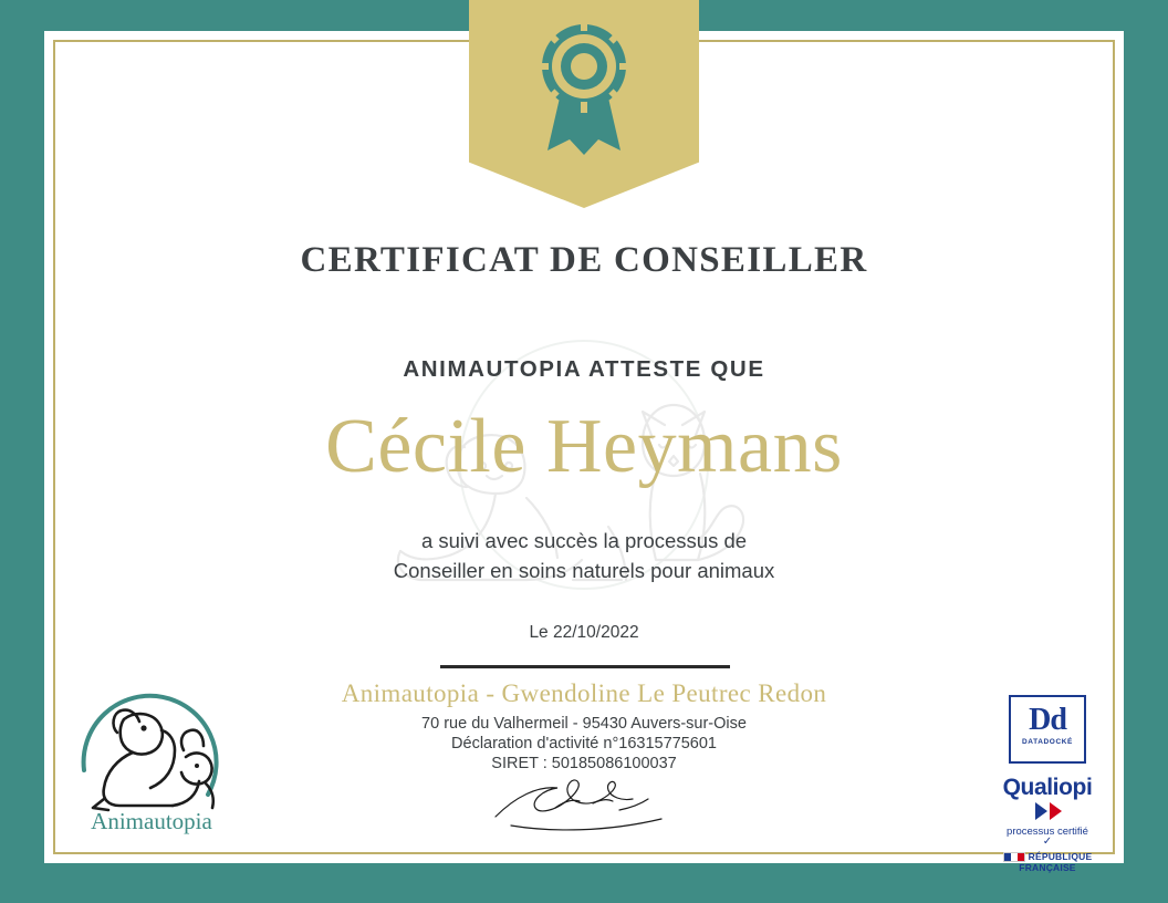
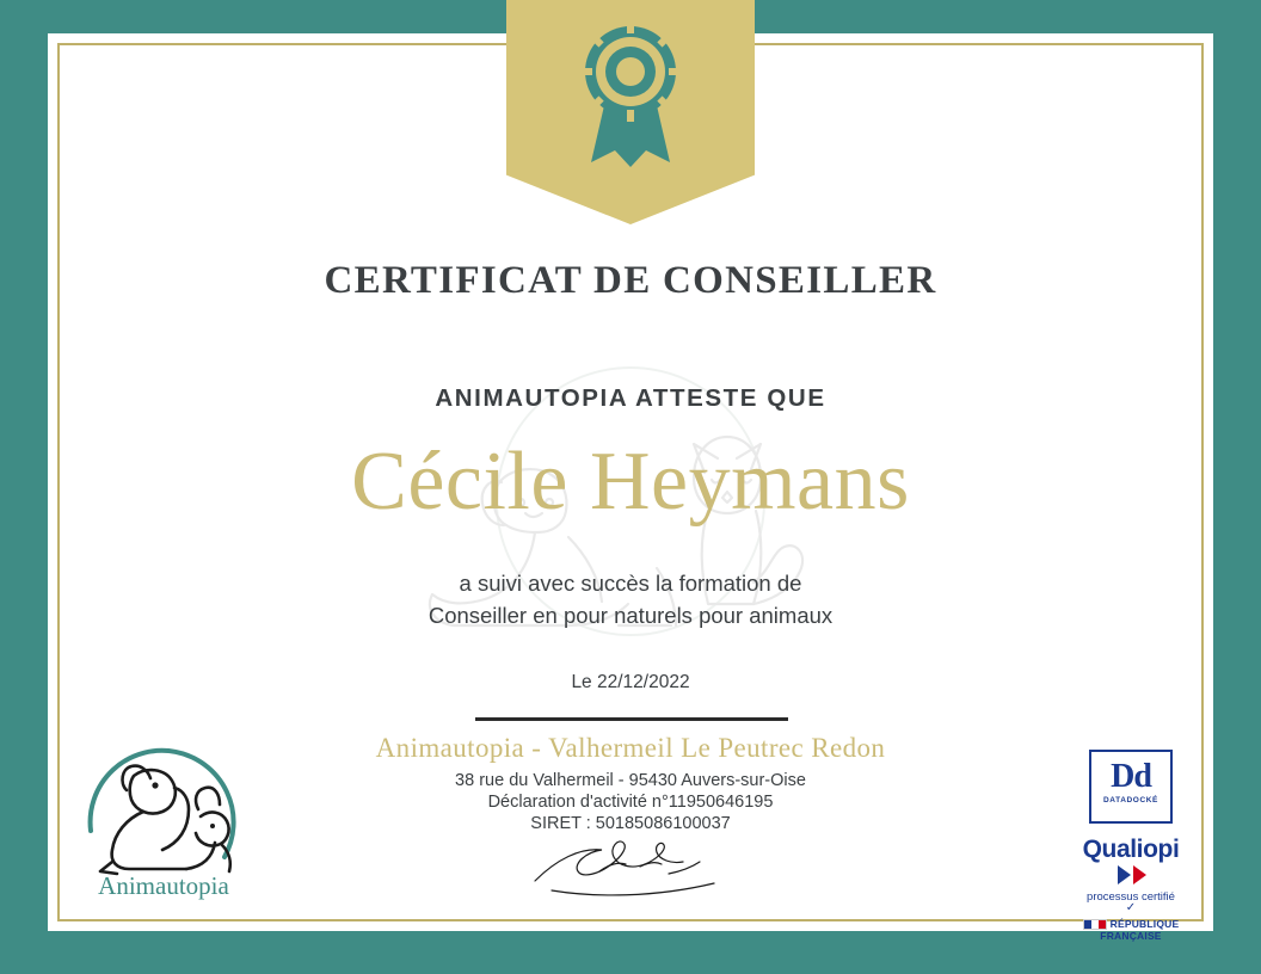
  CERTIFICAT DE CONSEILLER
  ANIMAUTOPIA ATTESTE QUE
  Cécile Heymans
- a suivi avec succès la processus de
+ a suivi avec succès la formation de
- Conseiller en soins naturels pour animaux
+ Conseiller en pour naturels pour animaux
- Le 22/10/2022
+ Le 22/12/2022
- Animautopia - Gwendoline Le Peutrec Redon
+ Animautopia - Valhermeil Le Peutrec Redon
- 70 rue du Valhermeil - 95430 Auvers-sur-Oise
+ 38 rue du Valhermeil - 95430 Auvers-sur-Oise
- Déclaration d'activité n°16315775601
+ Déclaration d'activité n°11950646195
  SIRET : 50185086100037
  Animautopia
  Dd
  Qualiopi
  processus certifié
  ✓
  RÉPUBLIQUE FRANÇAISE
